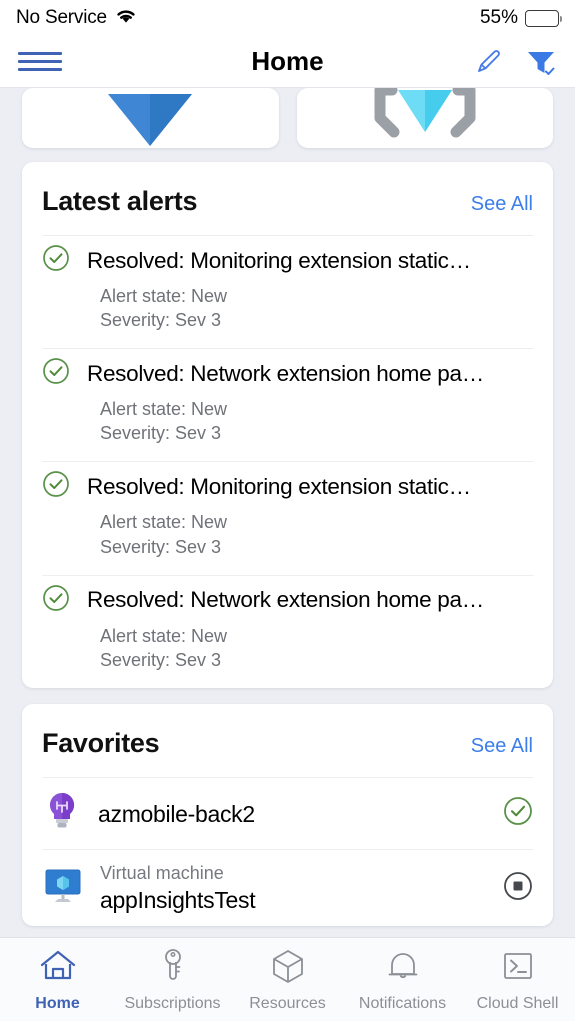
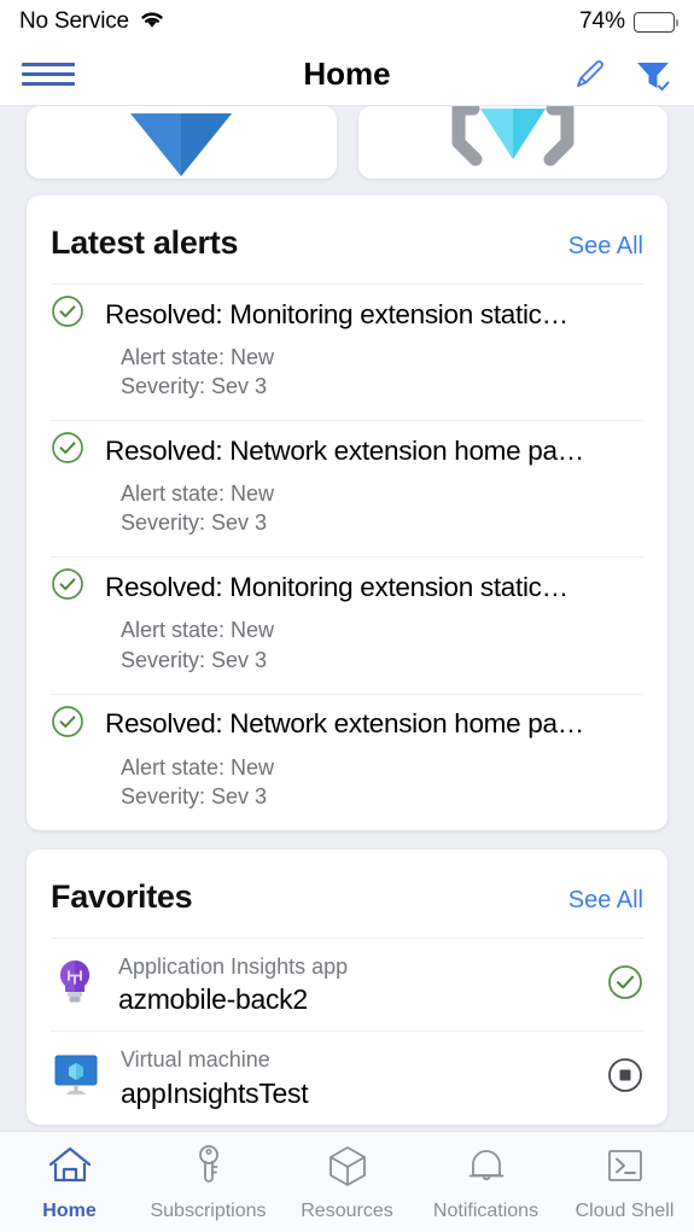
  No Service
- 55%
+ 74%
  Home
  Latest alerts
  See All
  Resolved: Monitoring extension static…
  Alert state: New
  Severity: Sev 3
  Resolved: Network extension home pa…
  Alert state: New
  Severity: Sev 3
  Resolved: Monitoring extension static…
  Alert state: New
  Severity: Sev 3
  Resolved: Network extension home pa…
  Alert state: New
  Severity: Sev 3
  Favorites
  See All
+ Application Insights app
  azmobile-back2
  Virtual machine
  appInsightsTest
  Home
  Subscriptions
  Resources
  Notifications
  Cloud Shell
